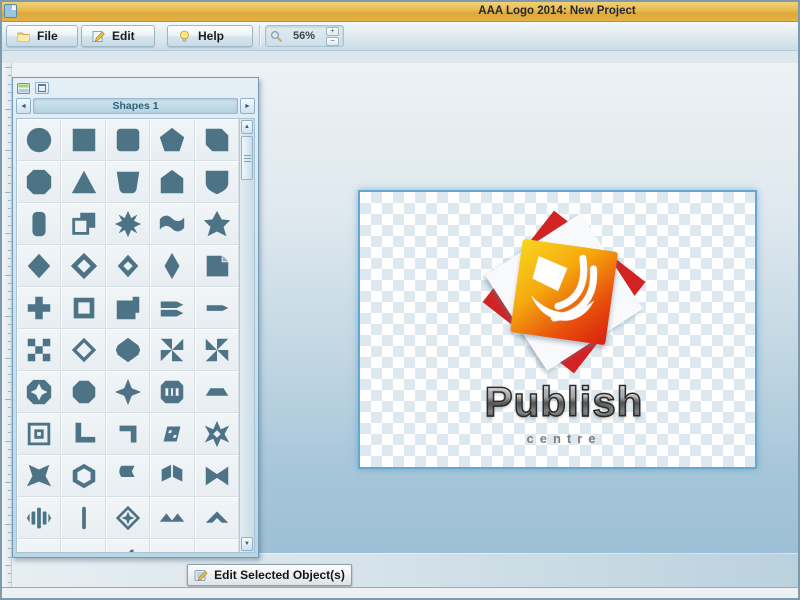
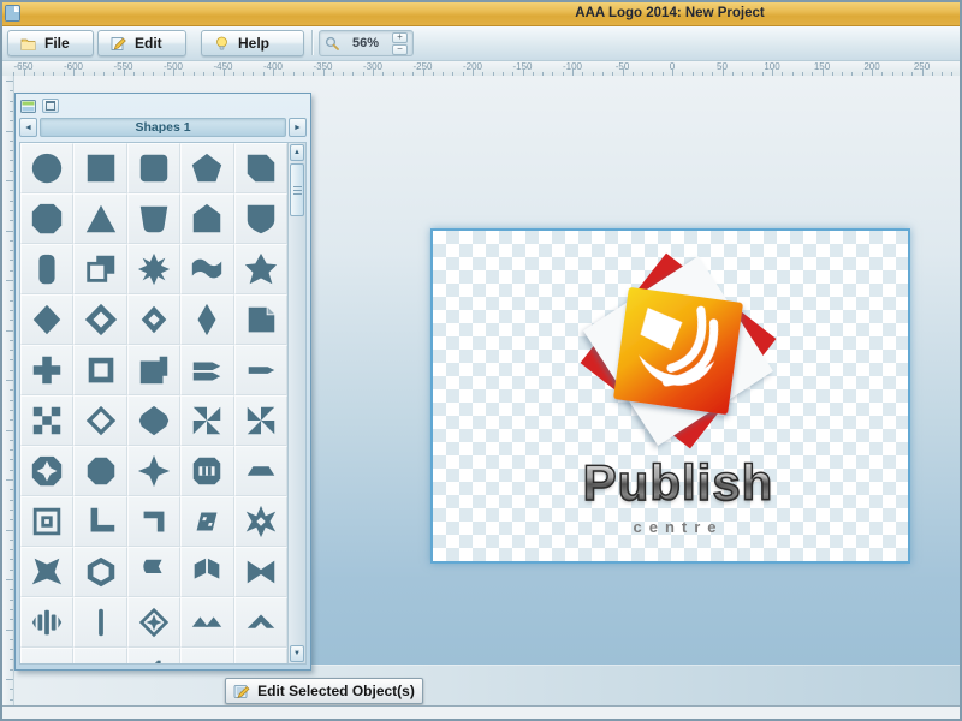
  AAA Logo 2014: New Project
  File
  Edit
  Help
  56%
  +
  −
+ -650
+ -600
+ -550
+ -500
+ -450
+ -400
+ -350
+ -300
+ -250
+ -200
+ -150
+ -100
+ -50
+ 0
+ 50
+ 100
+ 150
+ 200
+ 250
  Publish
  centre
  Shapes 1
  Edit Selected Object(s)
